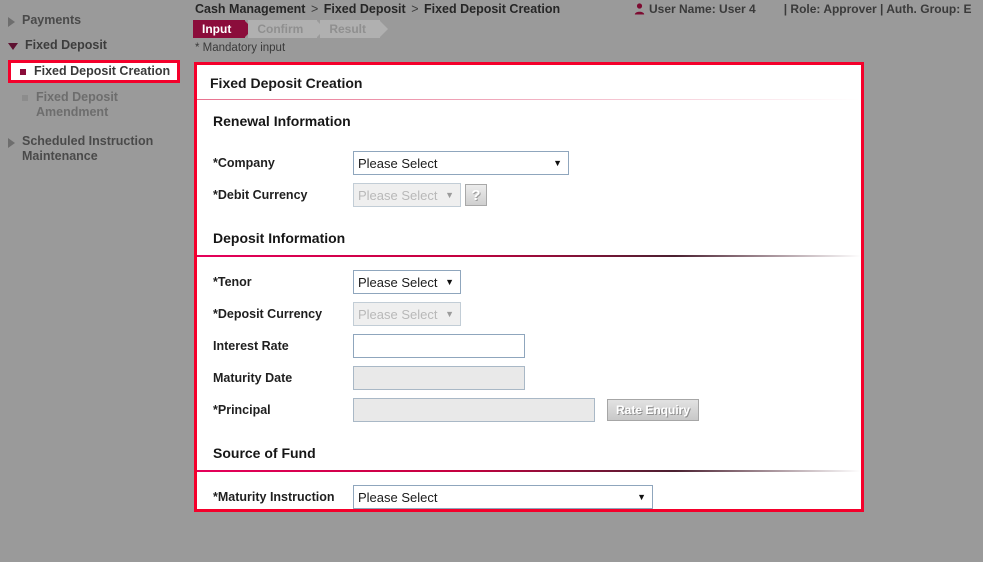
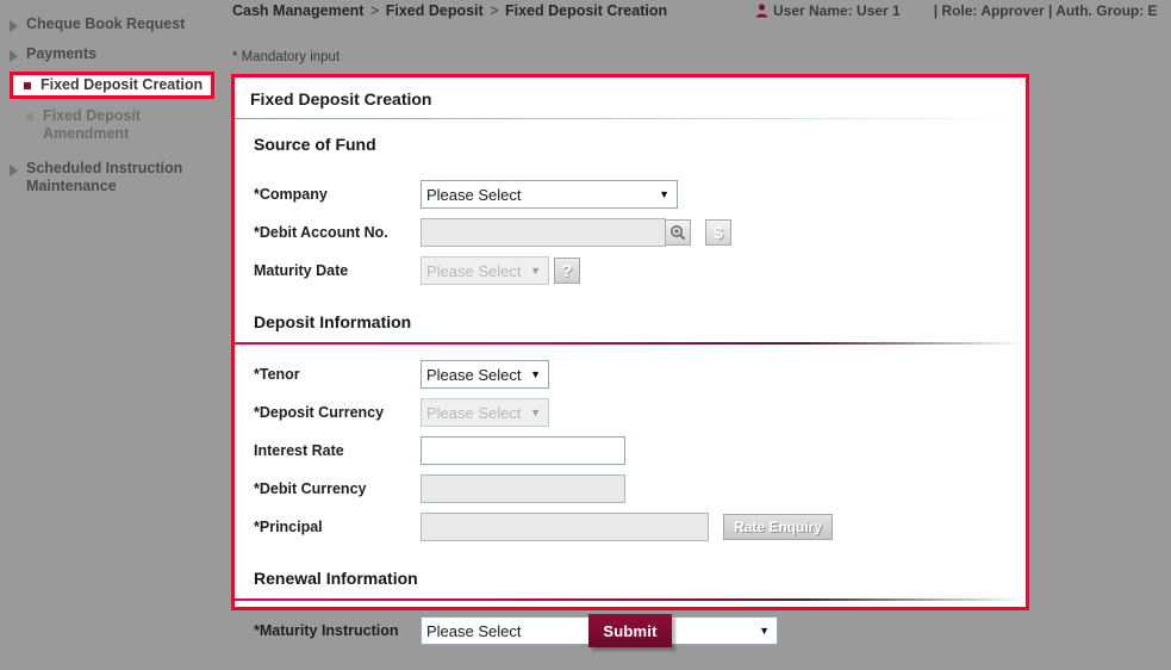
+ Cheque Book Request
  Payments
- Fixed Deposit
  Fixed Deposit Creation
  Fixed Deposit Amendment
  Scheduled Instruction Maintenance
  Cash Management > Fixed Deposit > Fixed Deposit Creation
- User Name: User 4 | Role: Approver | Auth. Group: E
+ User Name: User 1 | Role: Approver | Auth. Group: E
- Input
- Confirm
- Result
  * Mandatory input
  Fixed Deposit Creation
- Renewal Information
+ Source of Fund
  *Company
  Please Select
+ *Debit Account No.
+ $
- *Debit Currency
+ Maturity Date
  Please Select
  ?
  Deposit Information
  *Tenor
  Please Select
  *Deposit Currency
  Please Select
  Interest Rate
- Maturity Date
+ *Debit Currency
  *Principal
  Rate Enquiry
- Source of Fund
+ Renewal Information
  *Maturity Instruction
  Please Select
+ Submit
